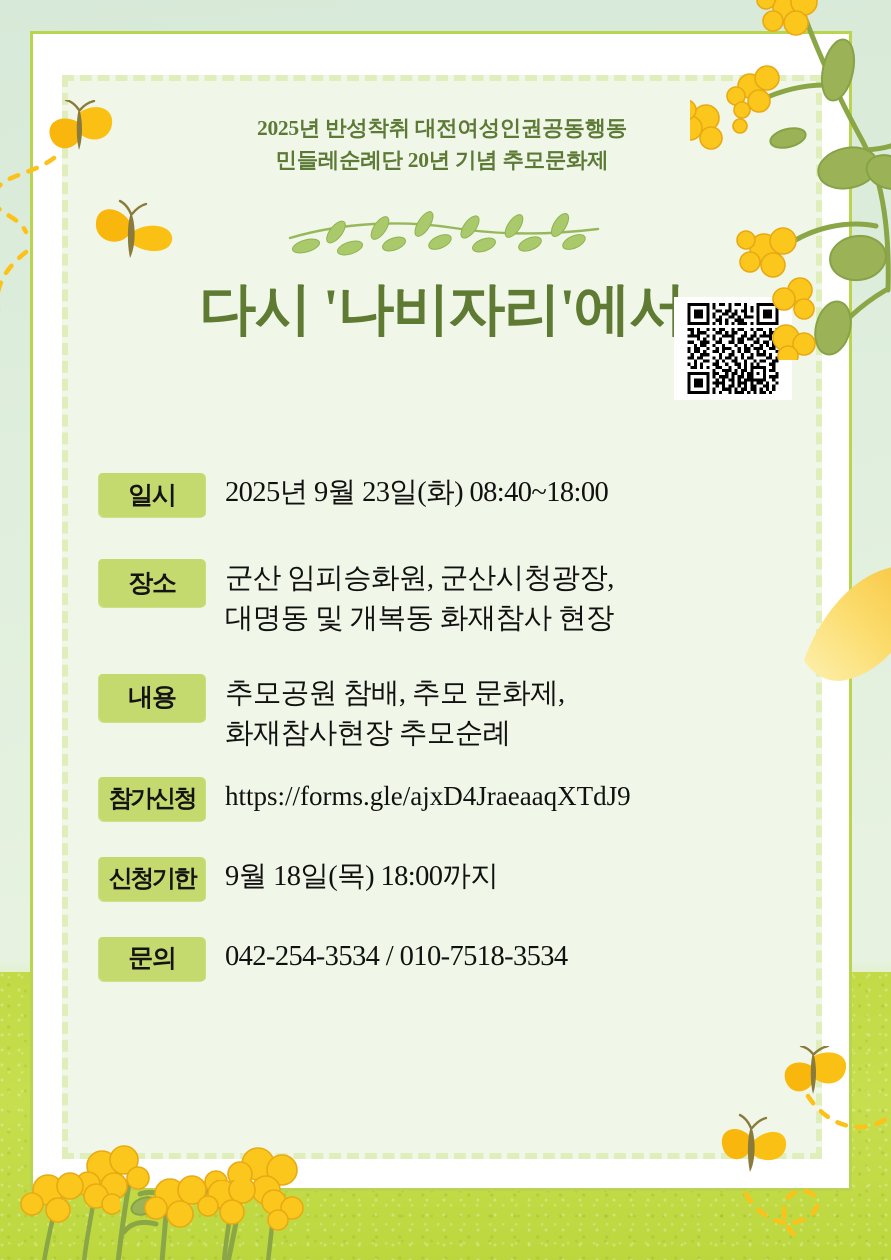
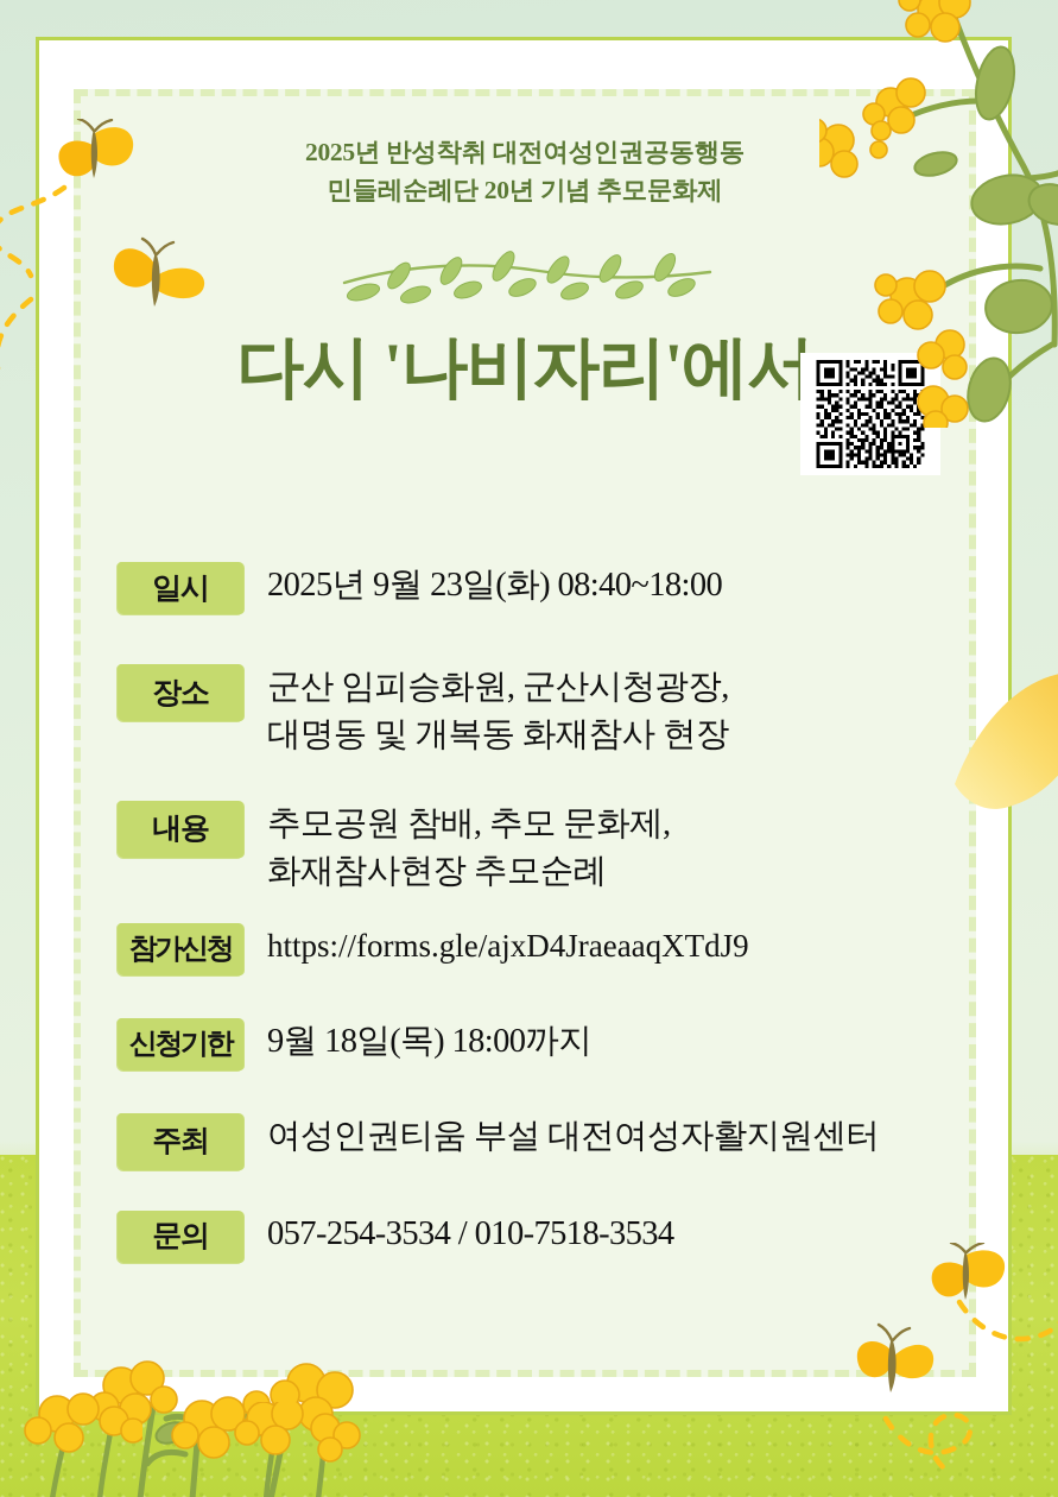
  2025년 반성착취 대전여성인권공동행동
  민들레순례단 20년 기념 추모문화제
  다시 '나비자리'에서
  일시
  2025년 9월 23일(화) 08:40~18:00
  장소
  군산 임피승화원, 군산시청광장,
  대명동 및 개복동 화재참사 현장
  내용
  추모공원 참배, 추모 문화제,
  화재참사현장 추모순례
  참가신청
  https://forms.gle/ajxD4JraeaaqXTdJ9
  신청기한
  9월 18일(목) 18:00까지
+ 주최
+ 여성인권티움 부설 대전여성자활지원센터
  문의
- 042-254-3534 / 010-7518-3534
+ 057-254-3534 / 010-7518-3534
